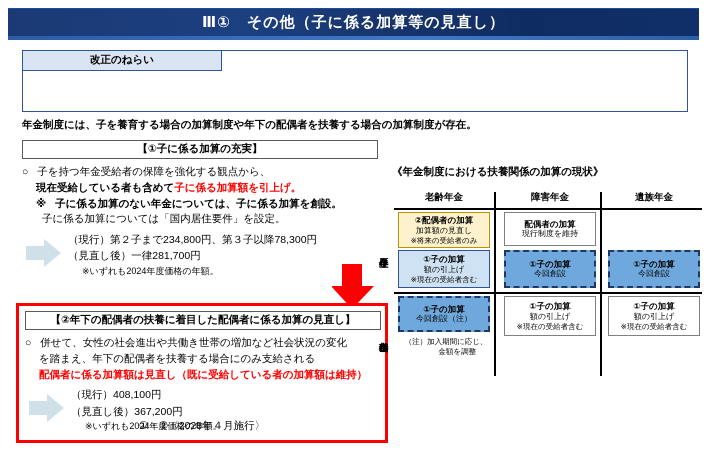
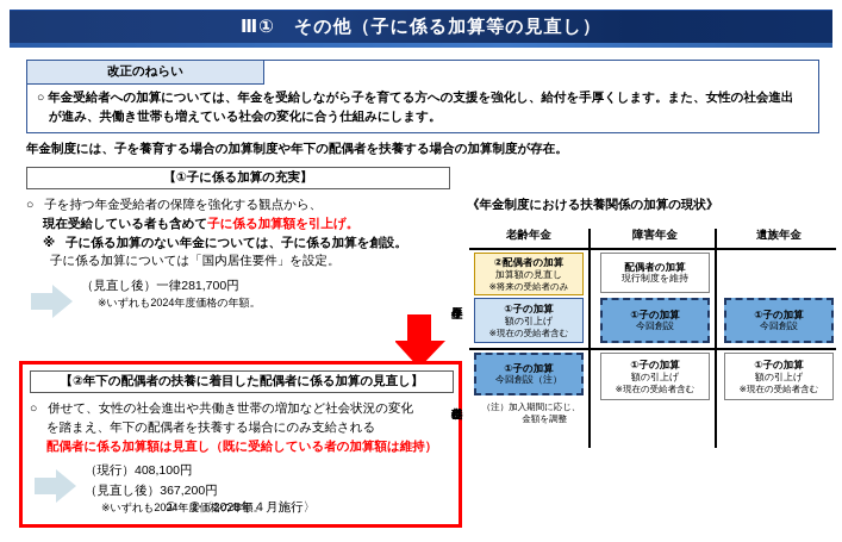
  Ⅲ① その他（子に係る加算等の見直し）
  改正のねらい
+ ○ 年金受給者への加算については、年金を受給しながら子を育てる方への支援を強化し、給付を手厚くします。また、女性の社会進出
+ が進み、共働き世帯も増えている社会の変化に合う仕組みにします。
  年金制度には、子を養育する場合の加算制度や年下の配偶者を扶養する場合の加算制度が存在。
  【①子に係る加算の充実】
  ○ 子を持つ年金受給者の保障を強化する観点から、
  現在受給している者も含めて子に係る加算額を引上げ。
  ※ 子に係る加算のない年金については、子に係る加算を創設。
  子に係る加算については「国内居住要件」を設定。
- （現行）第２子まで234,800円、第３子以降78,300円
  （見直し後）一律281,700円
  ※いずれも2024年度価格の年額。
  【②年下の配偶者の扶養に着目した配偶者に係る加算の見直し】
  ○ 併せて、女性の社会進出や共働き世帯の増加など社会状況の変化
  を踏まえ、年下の配偶者を扶養する場合にのみ支給される
  配偶者に係る加算額は見直し（既に受給している者の加算額は維持）
  （現行）408,100円
  （見直し後）367,200円
  ※いずれも2024年度価格の年額。
  ①・②〈2028年４月施行〉
  《年金制度における扶養関係の加算の現状》
  老齢年金
  障害年金
  遺族年金
  ②配偶者の加算
  加算額の見直し
  ※将来の受給者のみ
  ①子の加算
  額の引上げ
  ※現在の受給者含む
  配偶者の加算
  現行制度を維持
  ①子の加算
  今回創設
  ①子の加算
  今回創設
  ①子の加算
  今回創設（注）
  ①子の加算
  額の引上げ
  ※現在の受給者含む
  ①子の加算
  額の引上げ
  ※現在の受給者含む
  （注）加入期間に応じ、
  金額を調整
